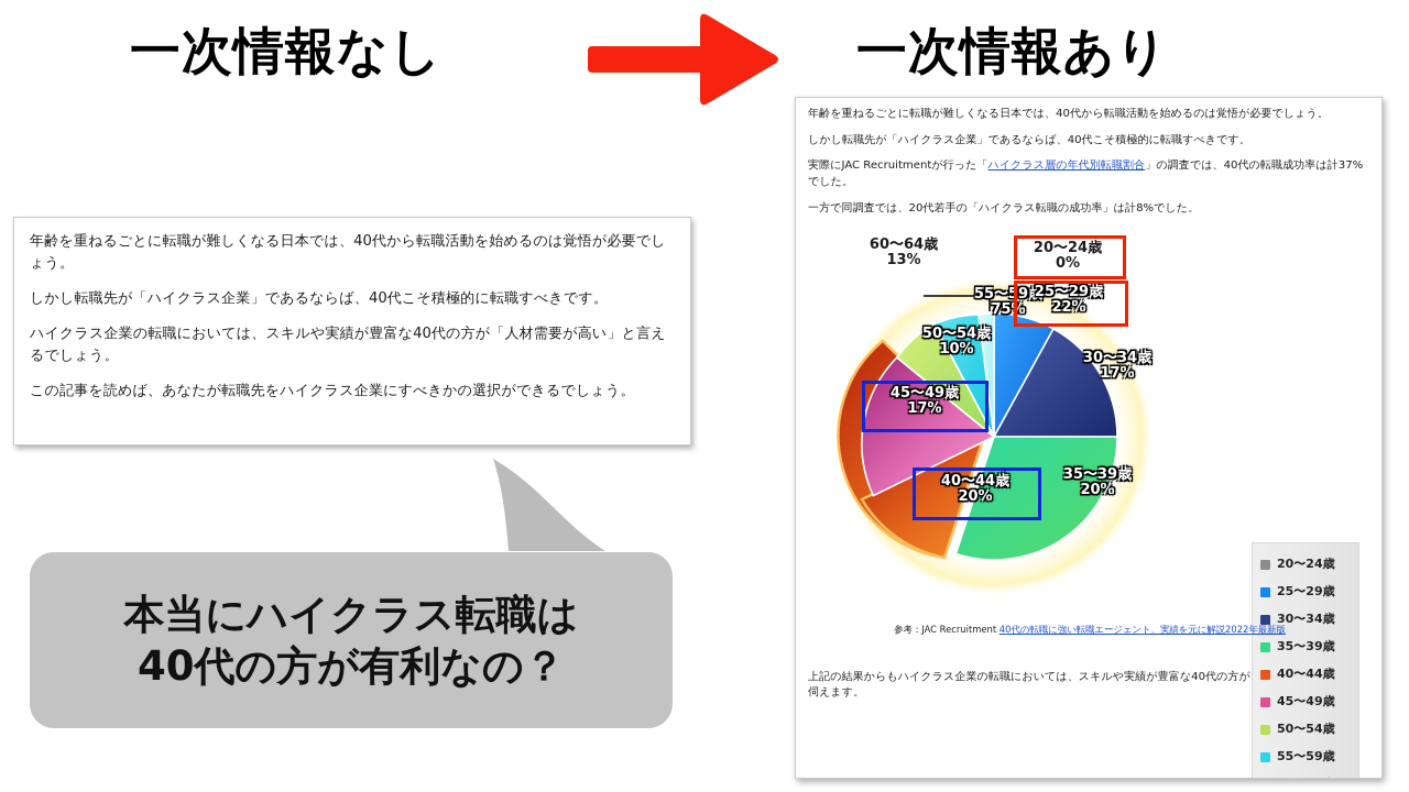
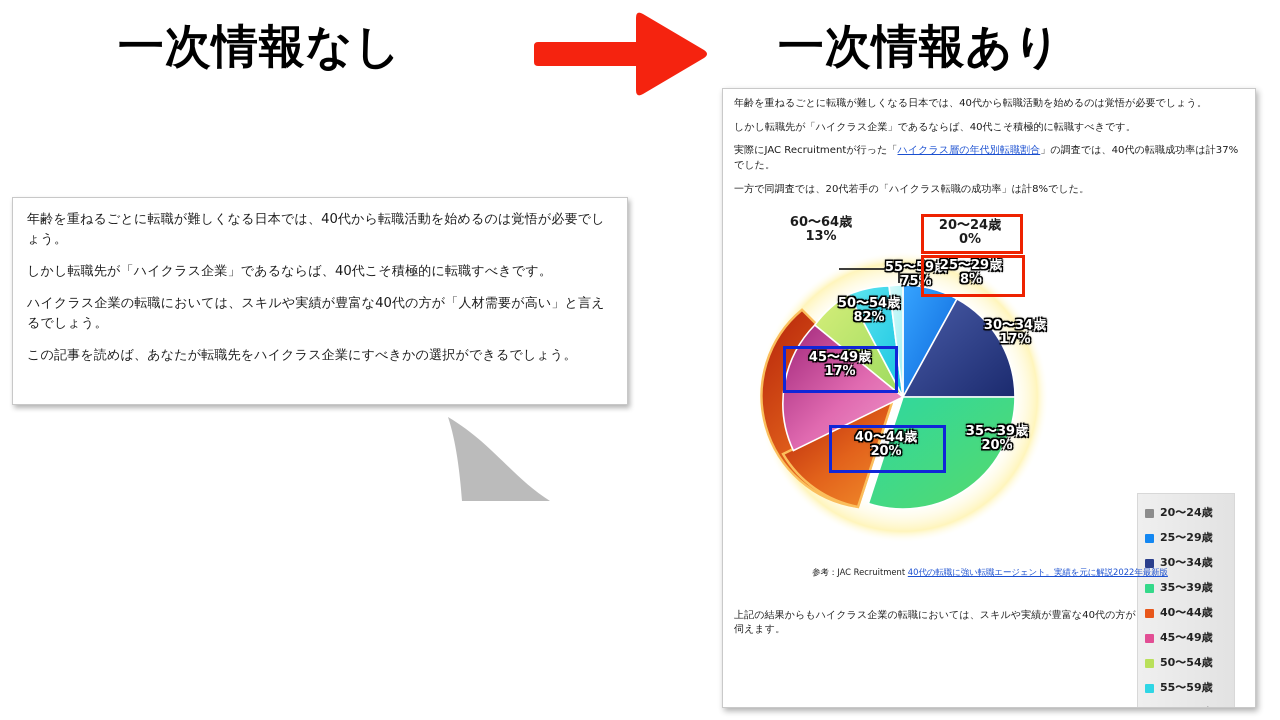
  一次情報なし
  一次情報あり
  年齢を重ねるごとに転職が難しくなる日本では、40代から転職活動を始めるのは覚悟が必要でしょう。
  しかし転職先が「ハイクラス企業」であるならば、40代こそ積極的に転職すべきです。
  ハイクラス企業の転職においては、スキルや実績が豊富な40代の方が「人材需要が高い」と言えるでしょう。
  この記事を読めば、あなたが転職先をハイクラス企業にすべきかの選択ができるでしょう。
- 本当にハイクラス転職は
- 40代の方が有利なの？
  年齢を重ねるごとに転職が難しくなる日本では、40代から転職活動を始めるのは覚悟が必要でしょう。
  しかし転職先が「ハイクラス企業」であるならば、40代こそ積極的に転職すべきです。
  実際にJAC Recruitmentが行った「ハイクラス層の年代別転職割合」の調査では、40代の転職成功率は計37%でした。
  一方で同調査では、20代若手の「ハイクラス転職の成功率」は計8%でした。
  60〜64歳
  13%
  55〜59歳
  75%
  50〜54歳
- 10%
+ 82%
  20〜24歳
  0%
  25〜29歳
- 22%
+ 8%
  30〜34歳
  17%
  35〜39歳
  20%
  45〜49歳
  17%
  40〜44歳
  20%
  20〜24歳
  25〜29歳
  30〜34歳
  35〜39歳
  40〜44歳
  45〜49歳
  50〜54歳
  55〜59歳
  参考：JAC Recruitment 40代の転職に強い転職エージェント。実績を元に解説2022年最新版
  上記の結果からもハイクラス企業の転職においては、スキルや実績が豊富な40代の方が伺えます。
